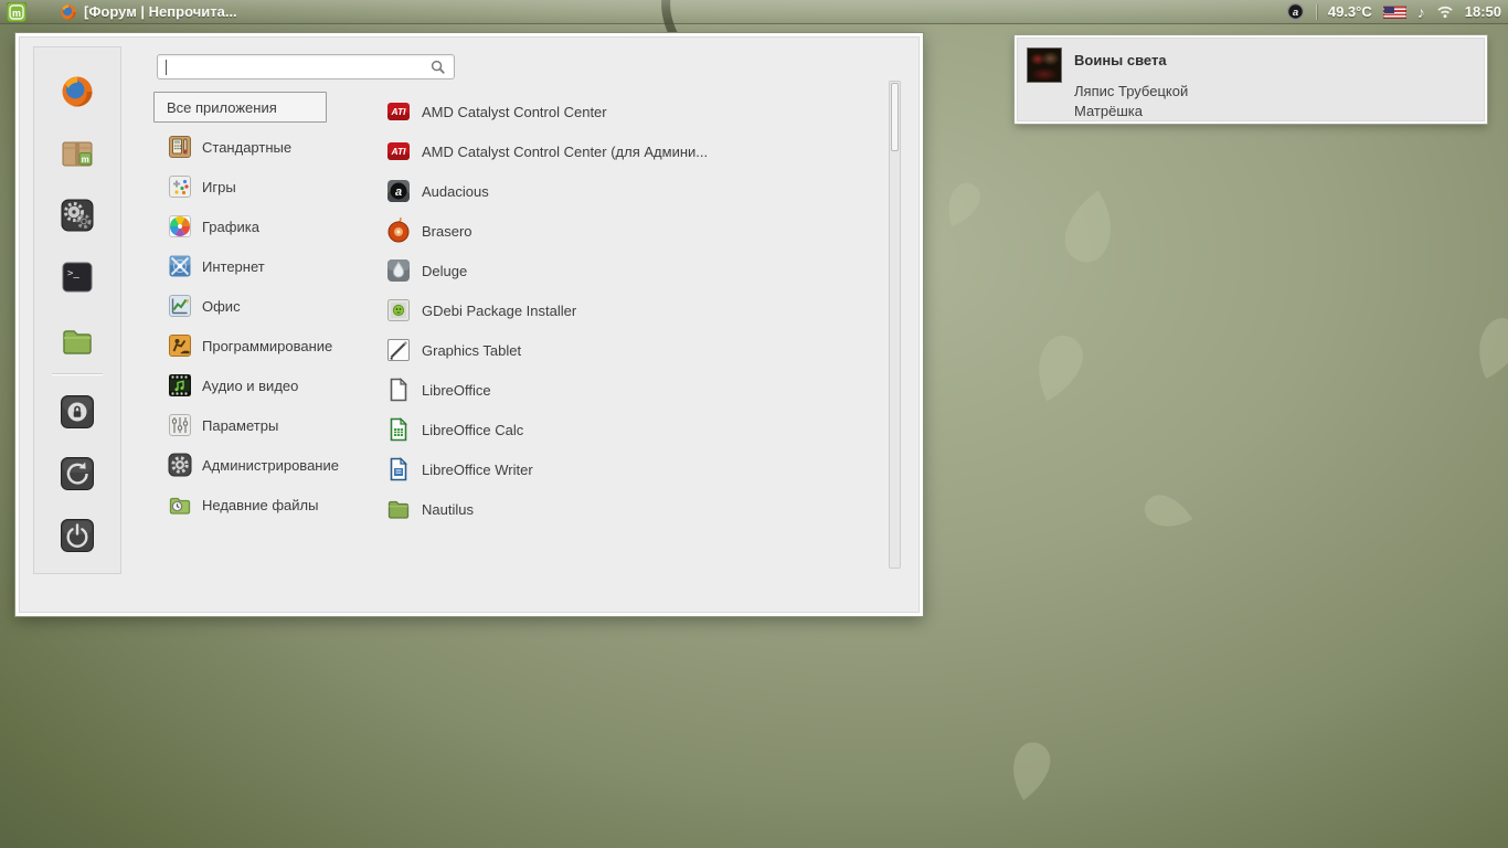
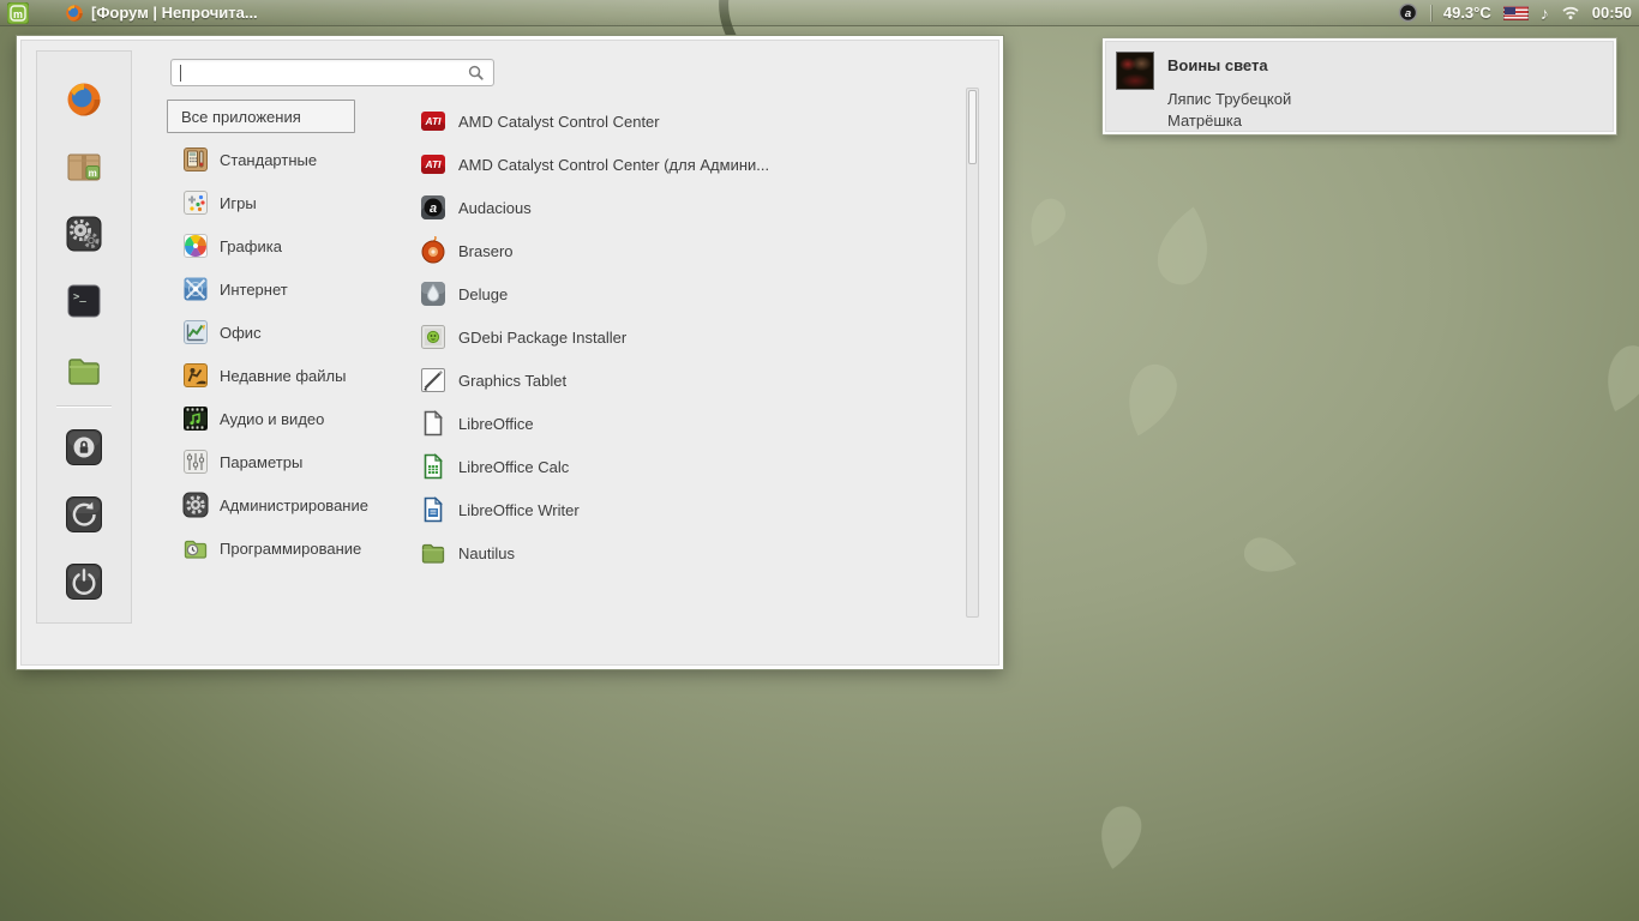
  m
  [Форум | Непрочита...
  a
  49.3°C
  ♪
- 18:50
+ 00:50
  m
  >_
  Все приложения
  Стандартные
  Игры
  Графика
  Интернет
  Офис
- Программирование
+ Недавние файлы
  Аудио и видео
  Параметры
  Администрирование
- Недавние файлы
+ Программирование
  ATI
  AMD Catalyst Control Center
  ATI
  AMD Catalyst Control Center (для Админи...
  a
  Audacious
  Brasero
  Deluge
  GDebi Package Installer
  Graphics Tablet
  LibreOffice
  LibreOffice Calc
  LibreOffice Writer
  Nautilus
  Воины света
  Ляпис Трубецкой
  Матрёшка
